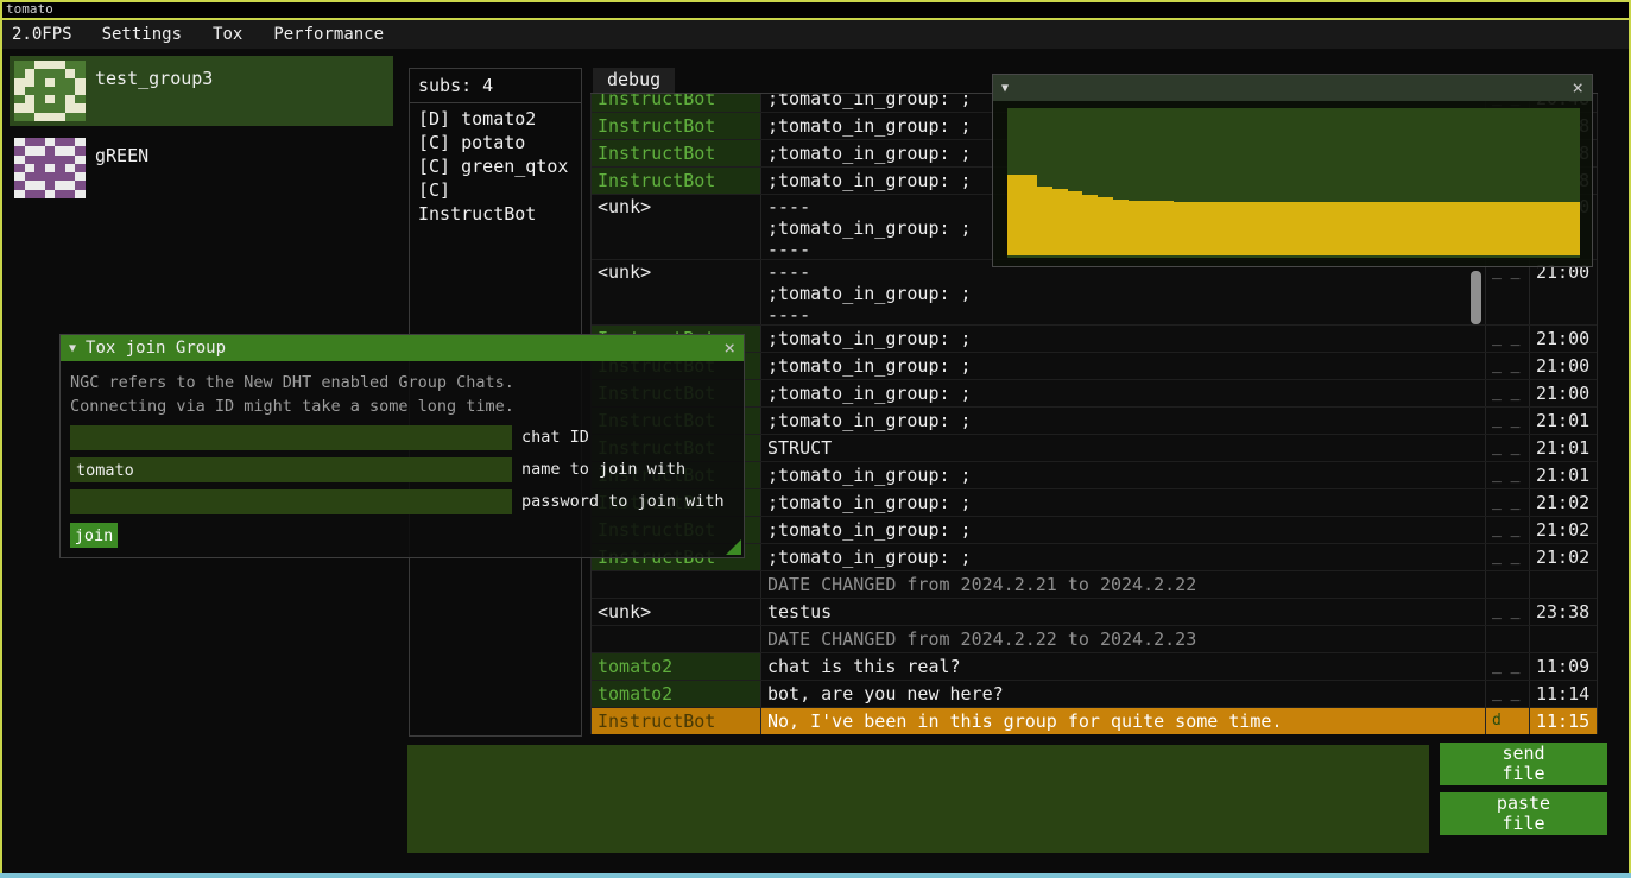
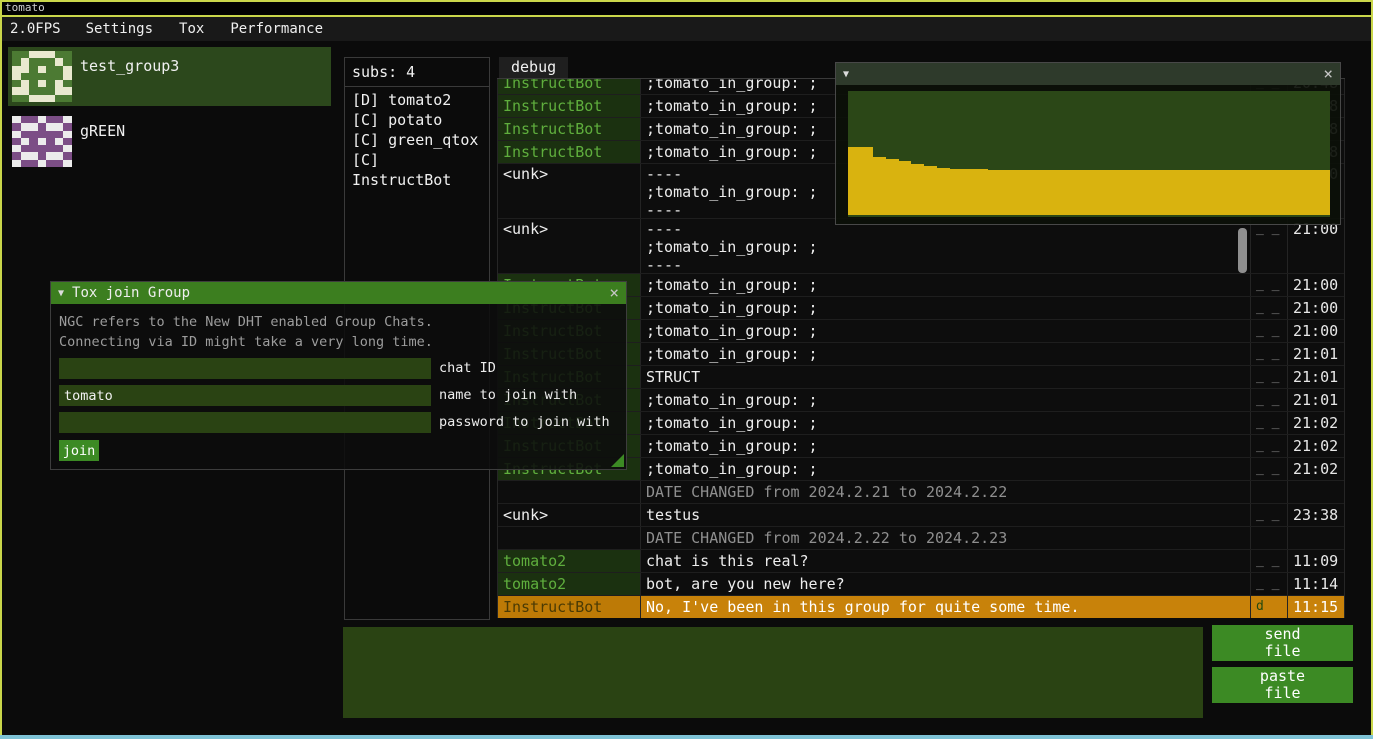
  tomato
  2.0FPS
  Settings
  Tox
  Performance
  test_group3
  gREEN
  subs: 4
  [D] tomato2
  [C] potato
  [C] green_qtox
  [C] InstructBot
  debug
  InstructBot
  ;tomato_in_group: ;
  InstructBot
  ;tomato_in_group: ;
  InstructBot
  ;tomato_in_group: ;
  InstructBot
  ;tomato_in_group: ;
  <unk>
  ----
  ;tomato_in_group: ;
  ----
  <unk>
  ----
  ;tomato_in_group: ;
  ----
  _ _
  21:00
  ;tomato_in_group: ;
  _ _
  21:00
  InstructBot
  ;tomato_in_group: ;
  _ _
  21:00
  ;tomato_in_group: ;
  _ _
  21:00
  ;tomato_in_group: ;
  _ _
  21:01
  STRUCT
  _ _
  21:01
  InstructBot
  ;tomato_in_group: ;
  _ _
  21:01
  InstructBot
  ;tomato_in_group: ;
  _ _
  21:02
  ;tomato_in_group: ;
  _ _
  21:02
  InstructBot
  ;tomato_in_group: ;
  _ _
  21:02
  DATE CHANGED from 2024.2.21 to 2024.2.22
  <unk>
  testus
  _ _
  23:38
  DATE CHANGED from 2024.2.22 to 2024.2.23
  tomato2
  chat is this real?
  _ _
  11:09
  tomato2
  bot, are you new here?
  _ _
  11:14
  InstructBot
  No, I've been in this group for quite some time.
  d
  11:15
  send
  file
  paste
  file
  ▼
  ×
  ▼
  Tox join Group
  ×
  NGC refers to the New DHT enabled Group Chats.
- Connecting via ID might take a some long time.
+ Connecting via ID might take a very long time.
  chat ID
  tomato
  name to join with
  password to join with
  join
